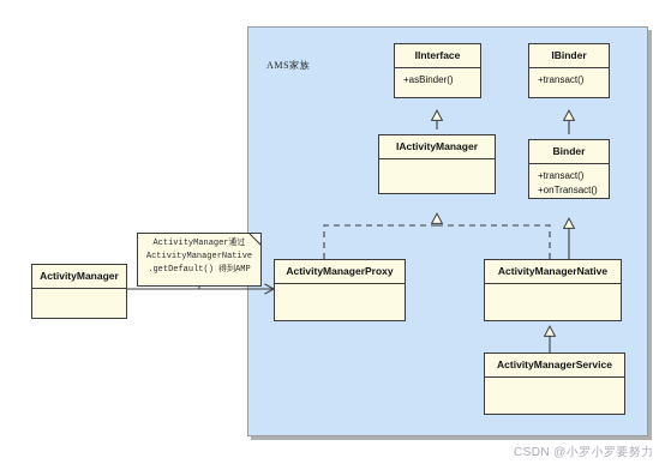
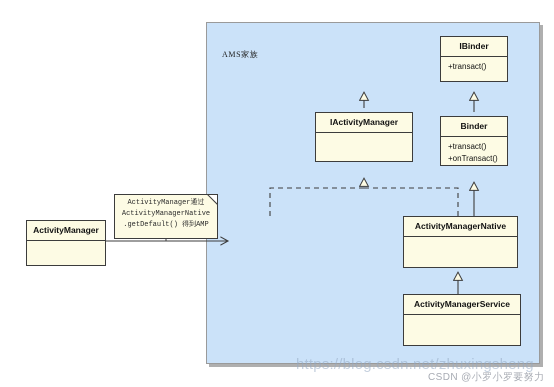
  AMS家族
  ActivityManager
- IInterface
- +asBinder()
  IBinder
  +transact()
  IActivityManager
  Binder
  +transact()
  +onTransact()
- ActivityManagerProxy
  ActivityManagerNative
  ActivityManagerService
  ActivityManager通过
  ActivityManagerNative
  .getDefault() 得到AMP
+ https://blog.csdn.net/zhuxingsheng
  CSDN @小罗小罗要努力
